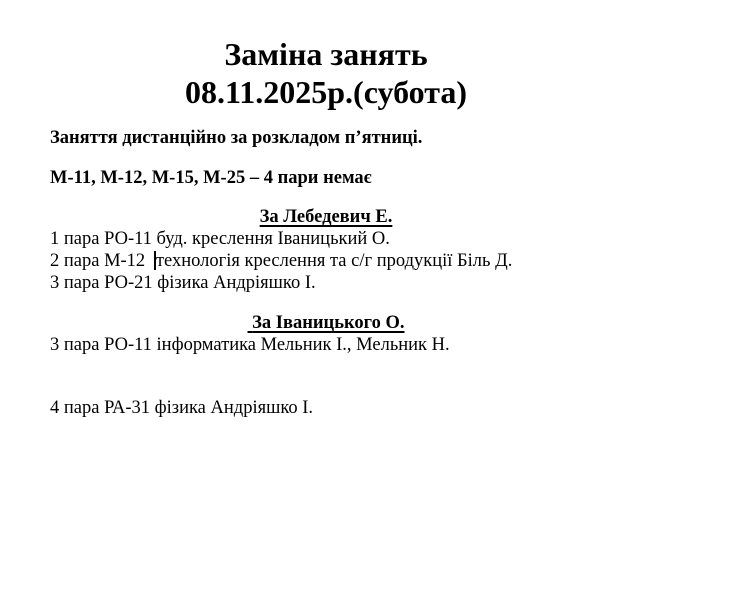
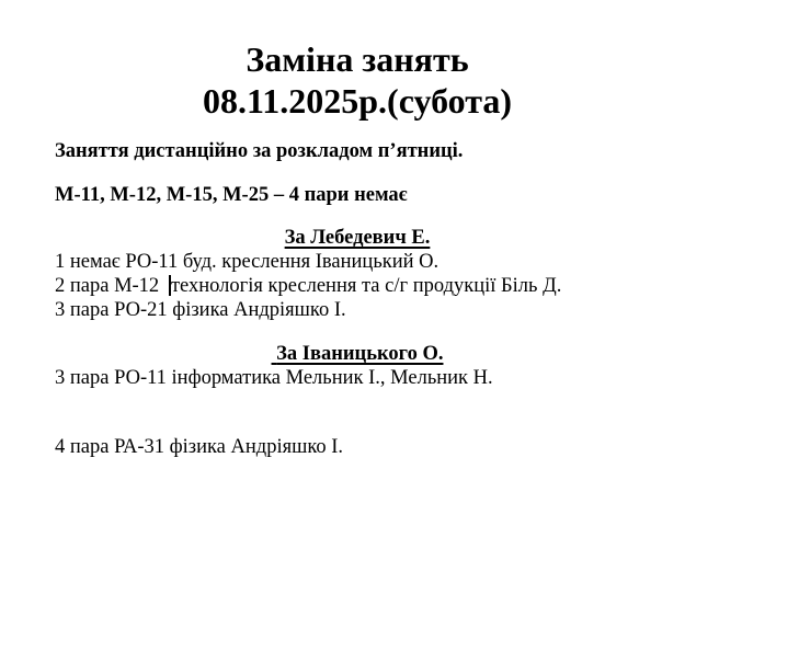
  Заміна занять
  08.11.2025р.(субота)
  Заняття дистанційно за розкладом п’ятниці.
  М-11, М-12, М-15, М-25 – 4 пари немає
  За Лебедевич Е.
- 1 пара РО-11 буд. креслення Іваницький О.
+ 1 немає РО-11 буд. креслення Іваницький О.
  2 пара М-12 технологія креслення та с/г продукції Біль Д.
  3 пара РО-21 фізика Андріяшко І.
  За Іваницького О.
  3 пара РО-11 інформатика Мельник І., Мельник Н.
  4 пара РА-31 фізика Андріяшко І.
